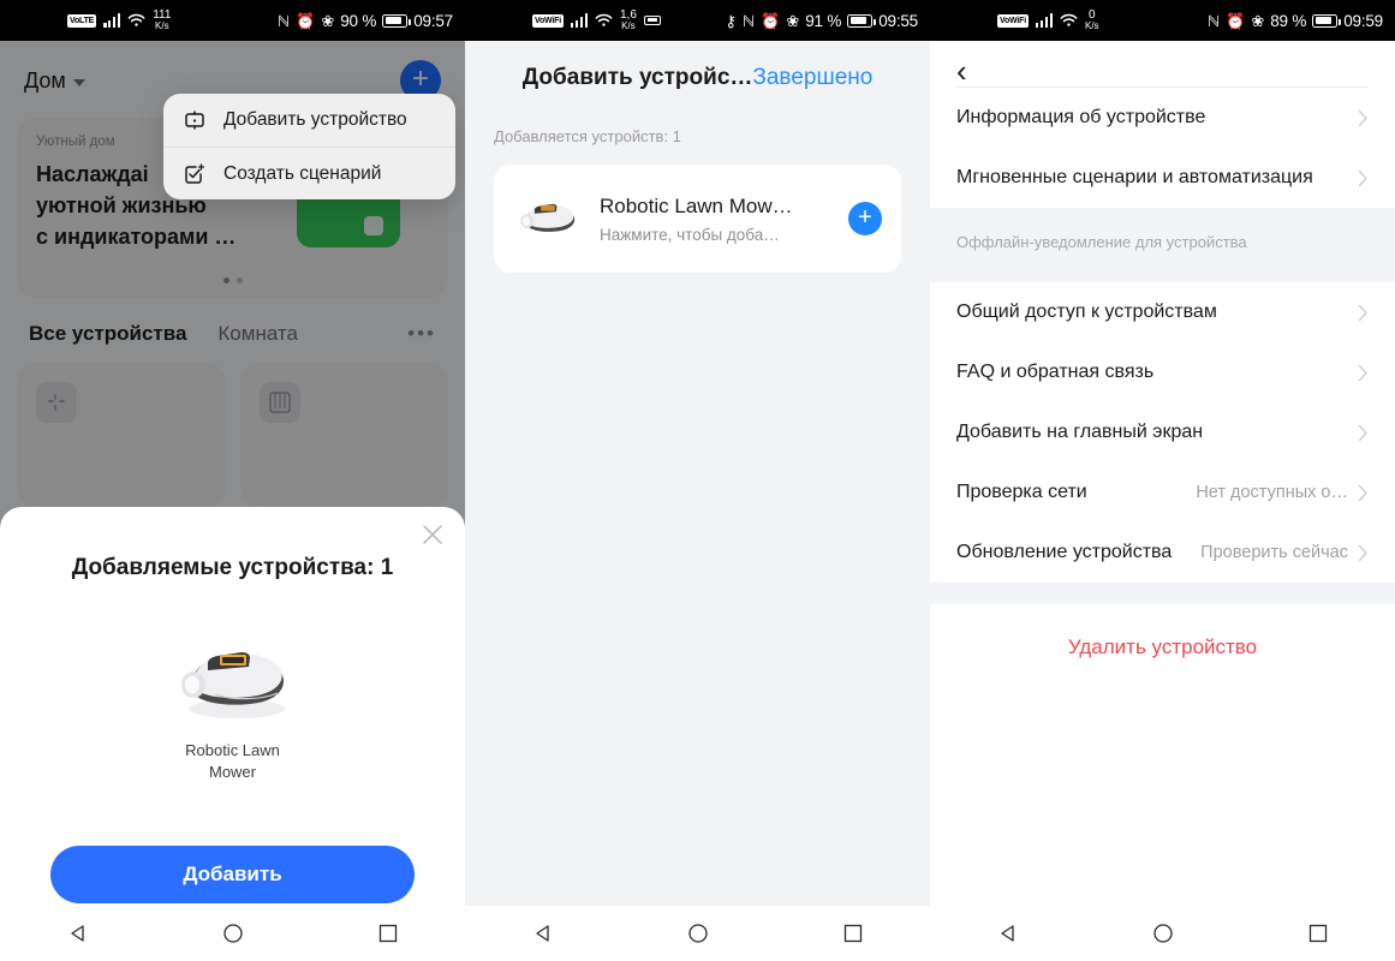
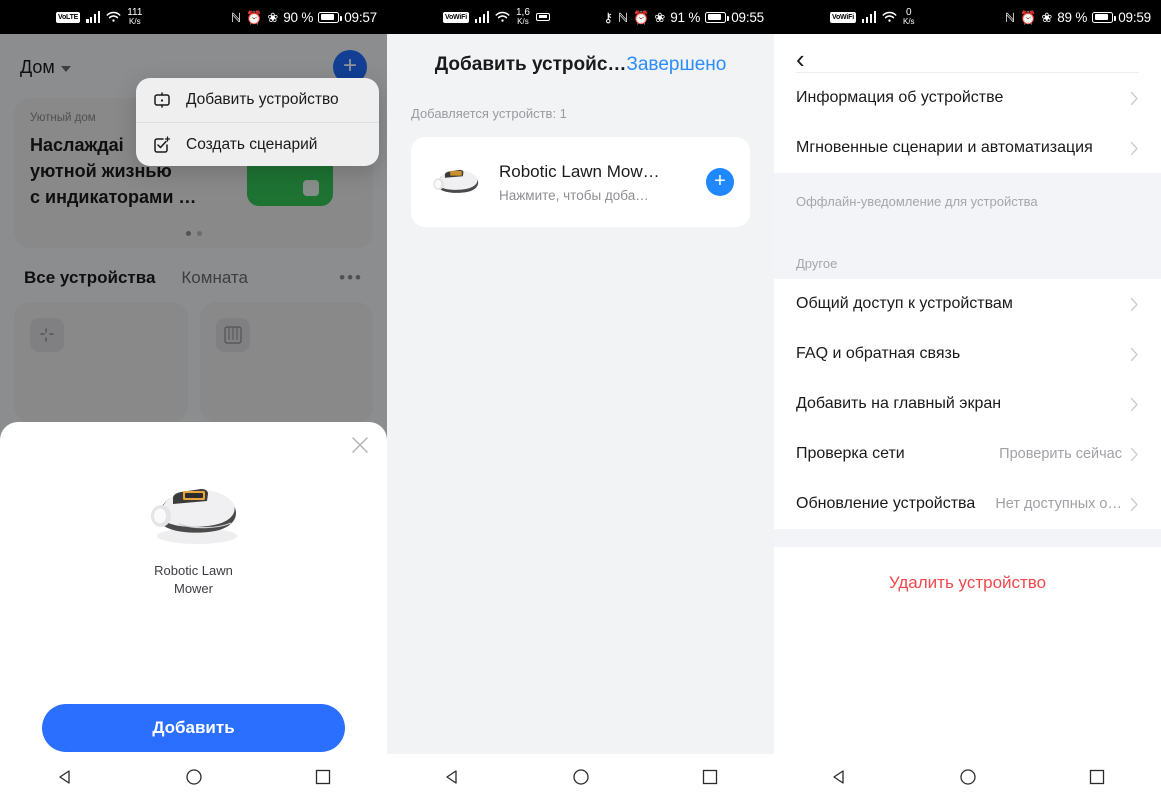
  111
  K/s
  ℕ
  ⏰
  ❀
  90 %
  09:57
  Дом
  Уютный дом
  Наслаждаі
  уютной жизнью
  с индикаторами …
  Все устройства
  Комната
  •••
  Добавить устройство
  Создать сценарий
- Добавляемые устройства: 1
  Robotic Lawn
  Mower
  Добавить
  1,6
  K/s
  ⚷
  ℕ
  ⏰
  ❀
  91 %
  09:55
  Добавить устройс…
  Завершено
  Добавляется устройств: 1
  Robotic Lawn Mow…
  Нажмите, чтобы доба…
  +
  0
  K/s
  ℕ
  ⏰
  ❀
  89 %
  09:59
  ‹
  Информация об устройстве
  Мгновенные сценарии и автоматизация
  Оффлайн-уведомление для устройства
+ Другое
  Общий доступ к устройствам
  FAQ и обратная связь
  Добавить на главный экран
  Проверка сети
- Нет доступных о…
+ Проверить сейчас
  Обновление устройства
- Проверить сейчас
+ Нет доступных о…
  Удалить устройство
